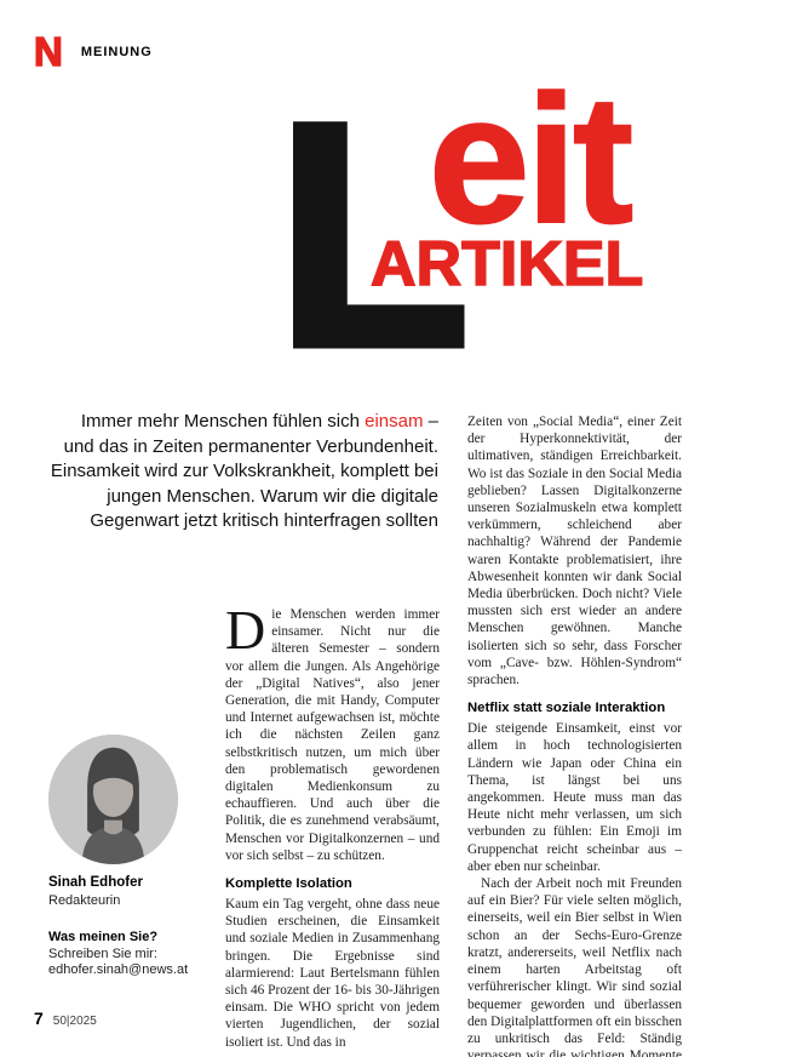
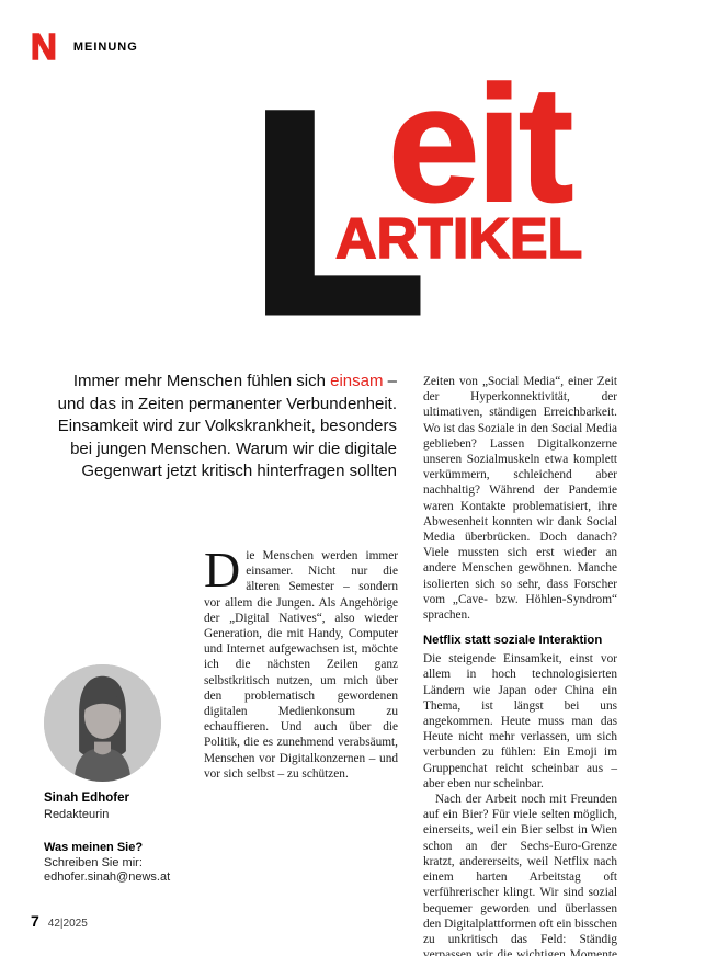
  N
  MEINUNG
  L
  eit
  ARTIKEL
- Immer mehr Menschen fühlen sich einsam – und das in Zeiten permanenter Verbundenheit. Einsamkeit wird zur Volkskrankheit, komplett bei jungen Menschen. Warum wir die digitale Gegenwart jetzt kritisch hinterfragen sollten
+ Immer mehr Menschen fühlen sich einsam – und das in Zeiten permanenter Verbundenheit. Einsamkeit wird zur Volkskrankheit, besonders bei jungen Menschen. Warum wir die digitale Gegenwart jetzt kritisch hinterfragen sollten
  D
- ie Menschen werden immer einsamer. Nicht nur die älteren Semester – sondern vor allem die Jungen. Als Angehörige der „Digital Natives“, also jener Generation, die mit Handy, Computer und Internet aufgewachsen ist, möchte ich die nächsten Zeilen ganz selbstkritisch nutzen, um mich über den problematisch gewordenen digitalen Medienkonsum zu echauffieren. Und auch über die Politik, die es zunehmend verabsäumt, Menschen vor Digitalkonzernen – und vor sich selbst – zu schützen.
+ ie Menschen werden immer einsamer. Nicht nur die älteren Semester – sondern vor allem die Jungen. Als Angehörige der „Digital Natives“, also wieder Generation, die mit Handy, Computer und Internet aufgewachsen ist, möchte ich die nächsten Zeilen ganz selbstkritisch nutzen, um mich über den problematisch gewordenen digitalen Medienkonsum zu echauffieren. Und auch über die Politik, die es zunehmend verabsäumt, Menschen vor Digitalkonzernen – und vor sich selbst – zu schützen.
- Komplette Isolation
- Kaum ein Tag vergeht, ohne dass neue Studien erscheinen, die Einsamkeit und soziale Medien in Zusammenhang bringen. Die Ergebnisse sind alarmierend: Laut Bertelsmann fühlen sich 46 Prozent der 16- bis 30-Jährigen einsam. Die WHO spricht von jedem vierten Jugendlichen, der sozial isoliert ist. Und das in
- Zeiten von „Social Media“, einer Zeit der Hyperkonnektivität, der ultimativen, ständigen Erreichbarkeit. Wo ist das Soziale in den Social Media geblieben? Lassen Digitalkonzerne unseren Sozialmuskeln etwa komplett verkümmern, schleichend aber nachhaltig? Während der Pandemie waren Kontakte problematisiert, ihre Abwesenheit konnten wir dank Social Media überbrücken. Doch nicht? Viele mussten sich erst wieder an andere Menschen gewöhnen. Manche isolierten sich so sehr, dass Forscher vom „Cave- bzw. Höhlen-Syndrom“ sprachen.
+ Zeiten von „Social Media“, einer Zeit der Hyperkonnektivität, der ultimativen, ständigen Erreichbarkeit. Wo ist das Soziale in den Social Media geblieben? Lassen Digitalkonzerne unseren Sozialmuskeln etwa komplett verkümmern, schleichend aber nachhaltig? Während der Pandemie waren Kontakte problematisiert, ihre Abwesenheit konnten wir dank Social Media überbrücken. Doch danach? Viele mussten sich erst wieder an andere Menschen gewöhnen. Manche isolierten sich so sehr, dass Forscher vom „Cave- bzw. Höhlen-Syndrom“ sprachen.
  Netflix statt soziale Interaktion
  Die steigende Einsamkeit, einst vor allem in hoch technologisierten Ländern wie Japan oder China ein Thema, ist längst bei uns angekommen. Heute muss man das Heute nicht mehr verlassen, um sich verbunden zu fühlen: Ein Emoji im Gruppenchat reicht scheinbar aus – aber eben nur scheinbar.
  Nach der Arbeit noch mit Freunden auf ein Bier? Für viele selten möglich, einerseits, weil ein Bier selbst in Wien schon an der Sechs-Euro-Grenze kratzt, andererseits, weil Netflix nach einem harten Arbeitstag oft verführerischer klingt. Wir sind sozial bequemer geworden und überlassen den Digitalplattformen oft ein bisschen zu unkritisch das Feld: Ständig verpassen wir die wichtigen Momente
  Sinah Edhofer
  Redakteurin
  Was meinen Sie?
  Schreiben Sie mir:
  edhofer.sinah@news.at
  7
- 50|2025
+ 42|2025
